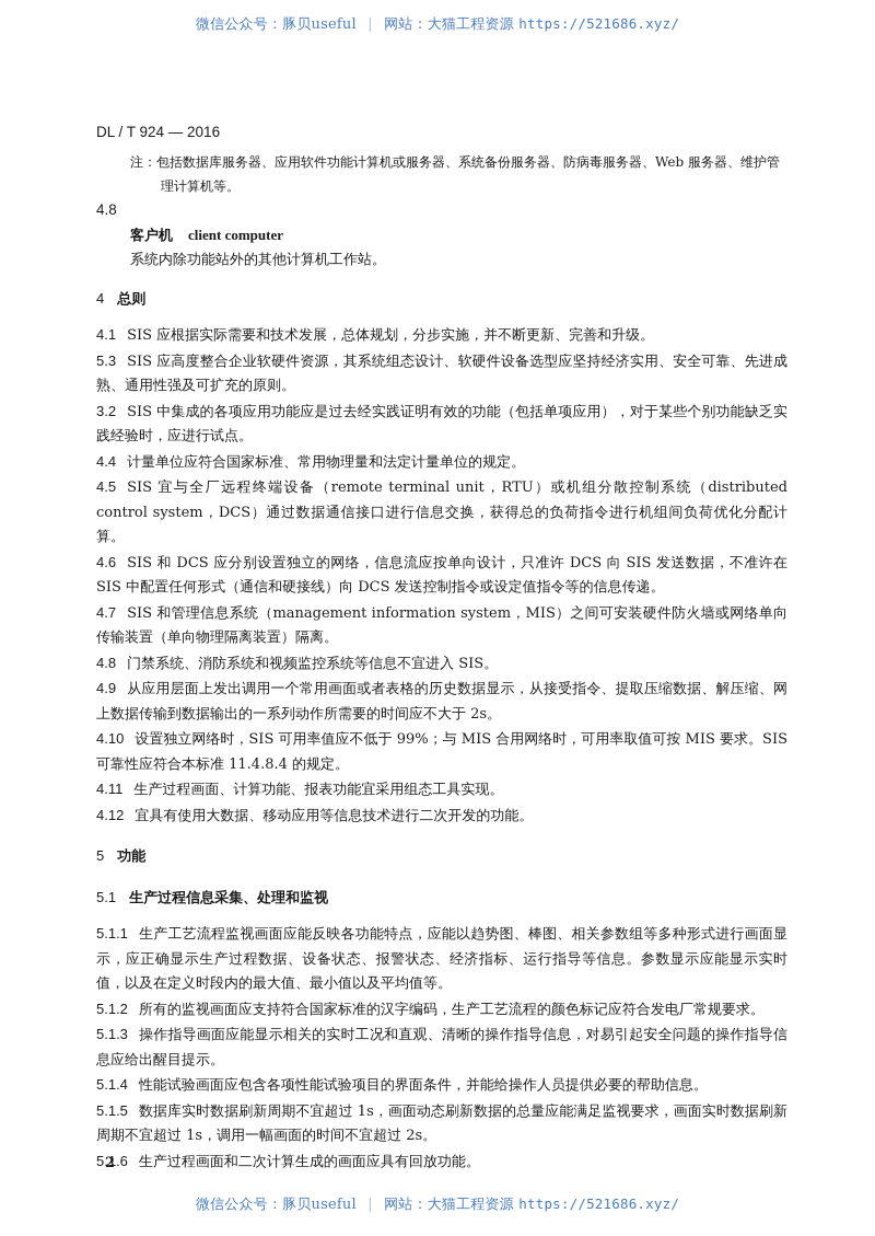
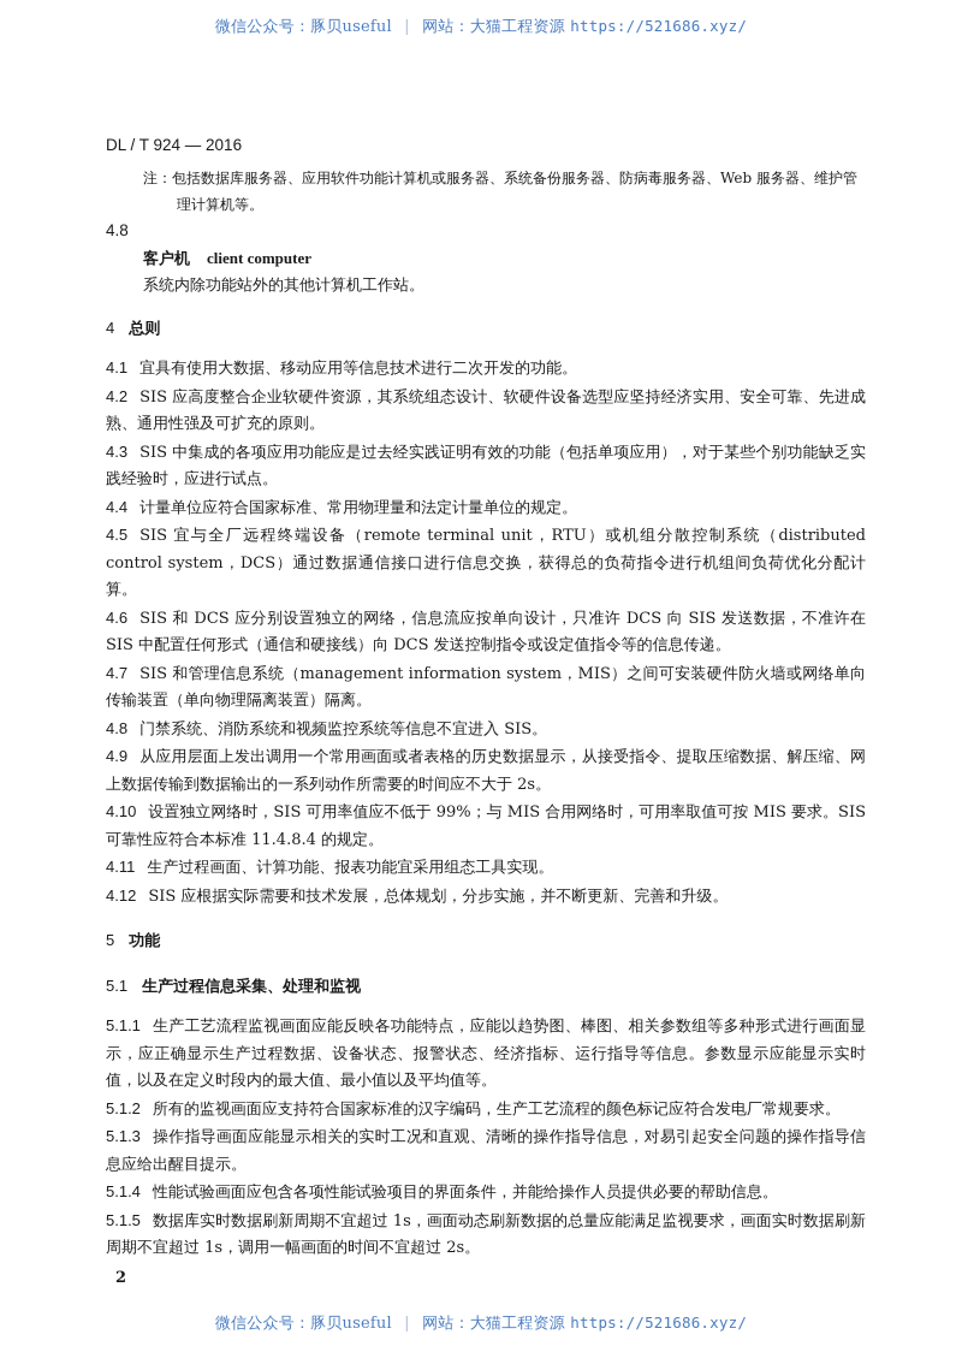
  微信公众号：豚贝useful | 网站：大猫工程资源 https://521686.xyz/
  DL / T 924 — 2016
  注：包括数据库服务器、应用软件功能计算机或服务器、系统备份服务器、防病毒服务器、Web 服务器、维护管理计算机等。
  4.8
  客户机 client computer
  系统内除功能站外的其他计算机工作站。
  4 总则
- 4.1 SIS 应根据实际需要和技术发展，总体规划，分步实施，并不断更新、完善和升级。
+ 4.1 宜具有使用大数据、移动应用等信息技术进行二次开发的功能。
- 5.3 SIS 应高度整合企业软硬件资源，其系统组态设计、软硬件设备选型应坚持经济实用、安全可靠、先进成熟、通用性强及可扩充的原则。
+ 4.2 SIS 应高度整合企业软硬件资源，其系统组态设计、软硬件设备选型应坚持经济实用、安全可靠、先进成熟、通用性强及可扩充的原则。
- 3.2 SIS 中集成的各项应用功能应是过去经实践证明有效的功能（包括单项应用），对于某些个别功能缺乏实践经验时，应进行试点。
+ 4.3 SIS 中集成的各项应用功能应是过去经实践证明有效的功能（包括单项应用），对于某些个别功能缺乏实践经验时，应进行试点。
  4.4 计量单位应符合国家标准、常用物理量和法定计量单位的规定。
  4.5 SIS 宜与全厂远程终端设备（remote terminal unit，RTU）或机组分散控制系统（distributed control system，DCS）通过数据通信接口进行信息交换，获得总的负荷指令进行机组间负荷优化分配计算。
  4.6 SIS 和 DCS 应分别设置独立的网络，信息流应按单向设计，只准许 DCS 向 SIS 发送数据，不准许在 SIS 中配置任何形式（通信和硬接线）向 DCS 发送控制指令或设定值指令等的信息传递。
  4.7 SIS 和管理信息系统（management information system，MIS）之间可安装硬件防火墙或网络单向传输装置（单向物理隔离装置）隔离。
  4.8 门禁系统、消防系统和视频监控系统等信息不宜进入 SIS。
  4.9 从应用层面上发出调用一个常用画面或者表格的历史数据显示，从接受指令、提取压缩数据、解压缩、网上数据传输到数据输出的一系列动作所需要的时间应不大于 2s。
  4.10 设置独立网络时，SIS 可用率值应不低于 99%；与 MIS 合用网络时，可用率取值可按 MIS 要求。SIS 可靠性应符合本标准 11.4.8.4 的规定。
  4.11 生产过程画面、计算功能、报表功能宜采用组态工具实现。
- 4.12 宜具有使用大数据、移动应用等信息技术进行二次开发的功能。
+ 4.12 SIS 应根据实际需要和技术发展，总体规划，分步实施，并不断更新、完善和升级。
  5 功能
  5.1 生产过程信息采集、处理和监视
  5.1.1 生产工艺流程监视画面应能反映各功能特点，应能以趋势图、棒图、相关参数组等多种形式进行画面显示，应正确显示生产过程数据、设备状态、报警状态、经济指标、运行指导等信息。参数显示应能显示实时值，以及在定义时段内的最大值、最小值以及平均值等。
  5.1.2 所有的监视画面应支持符合国家标准的汉字编码，生产工艺流程的颜色标记应符合发电厂常规要求。
  5.1.3 操作指导画面应能显示相关的实时工况和直观、清晰的操作指导信息，对易引起安全问题的操作指导信息应给出醒目提示。
  5.1.4 性能试验画面应包含各项性能试验项目的界面条件，并能给操作人员提供必要的帮助信息。
  5.1.5 数据库实时数据刷新周期不宜超过 1s，画面动态刷新数据的总量应能满足监视要求，画面实时数据刷新周期不宜超过 1s，调用一幅画面的时间不宜超过 2s。
- 5.1.6 生产过程画面和二次计算生成的画面应具有回放功能。
  2
  微信公众号：豚贝useful | 网站：大猫工程资源 https://521686.xyz/
